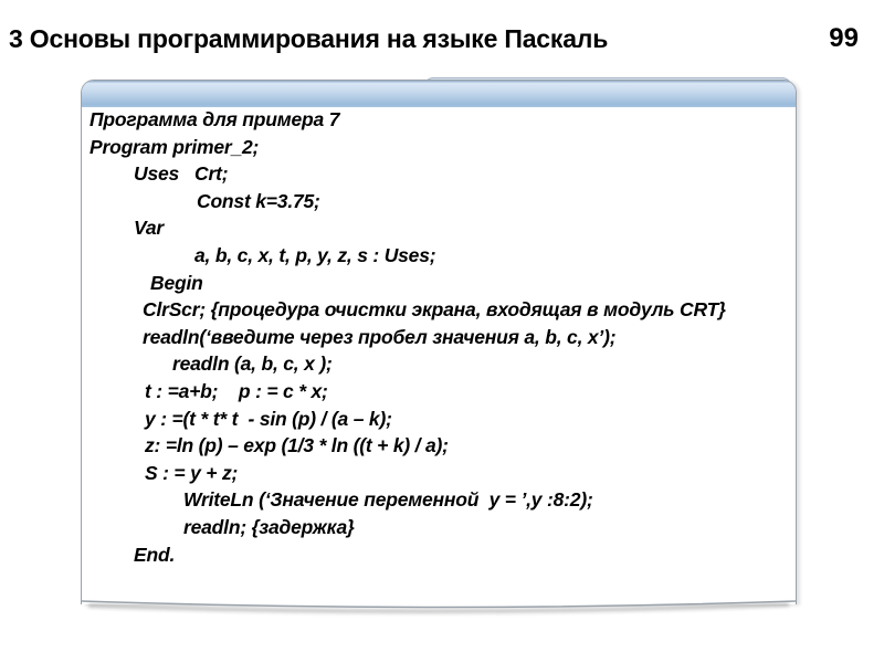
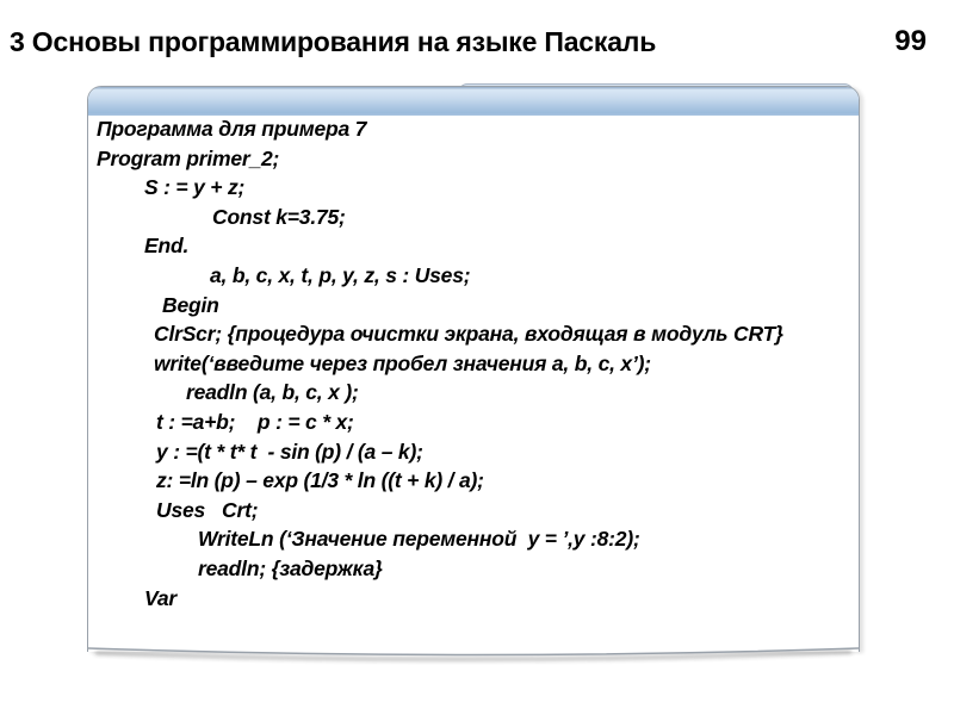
  3 Основы программирования на языке Паскаль
  99
  Программа для примера 7
  Program primer_2;
- Uses Crt;
+ S : = y + z;
  Const k=3.75;
- Var
+ End.
  a, b, c, x, t, p, y, z, s : Uses;
  Begin
  ClrScr; {процедура очистки экрана, входящая в модуль CRT}
- readln(‘введите через пробел значения a, b, c, x’);
+ write(‘введите через пробел значения a, b, c, x’);
  readln (a, b, c, x );
  t : =a+b; p : = c * x;
  y : =(t * t* t - sin (p) / (a – k);
  z: =ln (p) – exp (1/3 * ln ((t + k) / a);
- S : = y + z;
+ Uses Crt;
  WriteLn (‘Значение переменной y = ’,y :8:2);
  readln; {задержка}
- End.
+ Var
